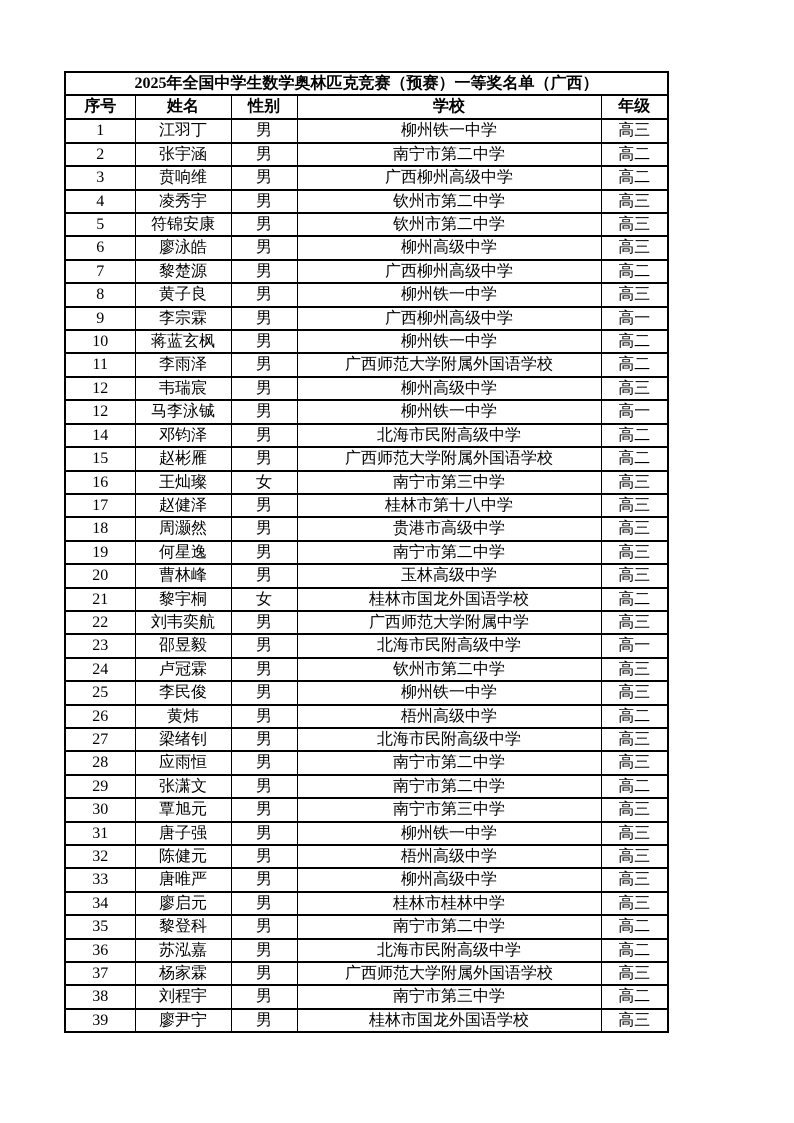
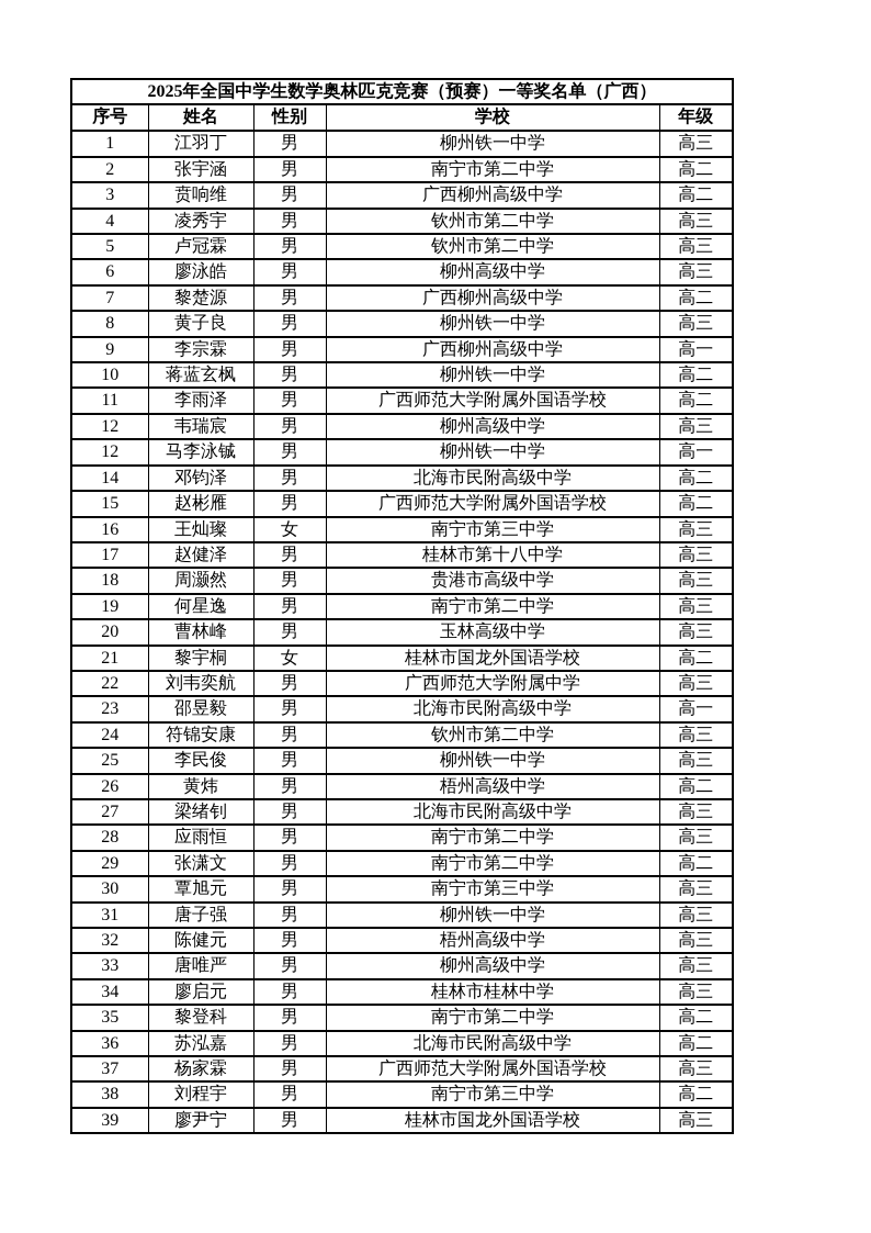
  2025年全国中学生数学奥林匹克竞赛（预赛）一等奖名单（广西）
  序号	姓名	性别	学校	年级
  1	江羽丁	男	柳州铁一中学	高三
  2	张宇涵	男	南宁市第二中学	高二
  3	贲响维	男	广西柳州高级中学	高二
  4	凌秀宇	男	钦州市第二中学	高三
- 5	符锦安康	男	钦州市第二中学	高三
+ 5	卢冠霖	男	钦州市第二中学	高三
  6	廖泳皓	男	柳州高级中学	高三
  7	黎楚源	男	广西柳州高级中学	高二
  8	黄子良	男	柳州铁一中学	高三
  9	李宗霖	男	广西柳州高级中学	高一
  10	蒋蓝玄枫	男	柳州铁一中学	高二
  11	李雨泽	男	广西师范大学附属外国语学校	高二
  12	韦瑞宸	男	柳州高级中学	高三
  12	马李泳铖	男	柳州铁一中学	高一
  14	邓钧泽	男	北海市民附高级中学	高二
  15	赵彬雁	男	广西师范大学附属外国语学校	高二
  16	王灿璨	女	南宁市第三中学	高三
  17	赵健泽	男	桂林市第十八中学	高三
  18	周灏然	男	贵港市高级中学	高三
  19	何星逸	男	南宁市第二中学	高三
  20	曹林峰	男	玉林高级中学	高三
  21	黎宇桐	女	桂林市国龙外国语学校	高二
  22	刘韦奕航	男	广西师范大学附属中学	高三
  23	邵昱毅	男	北海市民附高级中学	高一
- 24	卢冠霖	男	钦州市第二中学	高三
+ 24	符锦安康	男	钦州市第二中学	高三
  25	李民俊	男	柳州铁一中学	高三
  26	黄炜	男	梧州高级中学	高二
  27	梁绪钊	男	北海市民附高级中学	高三
  28	应雨恒	男	南宁市第二中学	高三
  29	张潇文	男	南宁市第二中学	高二
  30	覃旭元	男	南宁市第三中学	高三
  31	唐子强	男	柳州铁一中学	高三
  32	陈健元	男	梧州高级中学	高三
  33	唐唯严	男	柳州高级中学	高三
  34	廖启元	男	桂林市桂林中学	高三
  35	黎登科	男	南宁市第二中学	高二
  36	苏泓嘉	男	北海市民附高级中学	高二
  37	杨家霖	男	广西师范大学附属外国语学校	高三
  38	刘程宇	男	南宁市第三中学	高二
  39	廖尹宁	男	桂林市国龙外国语学校	高三
